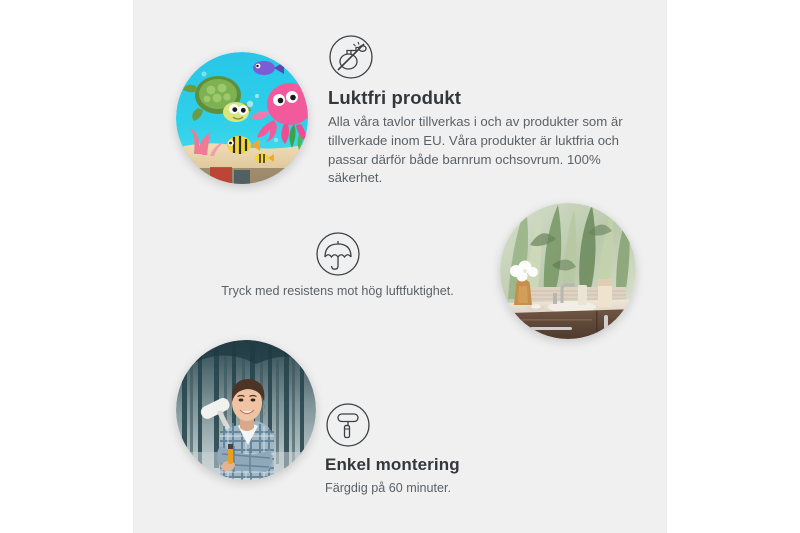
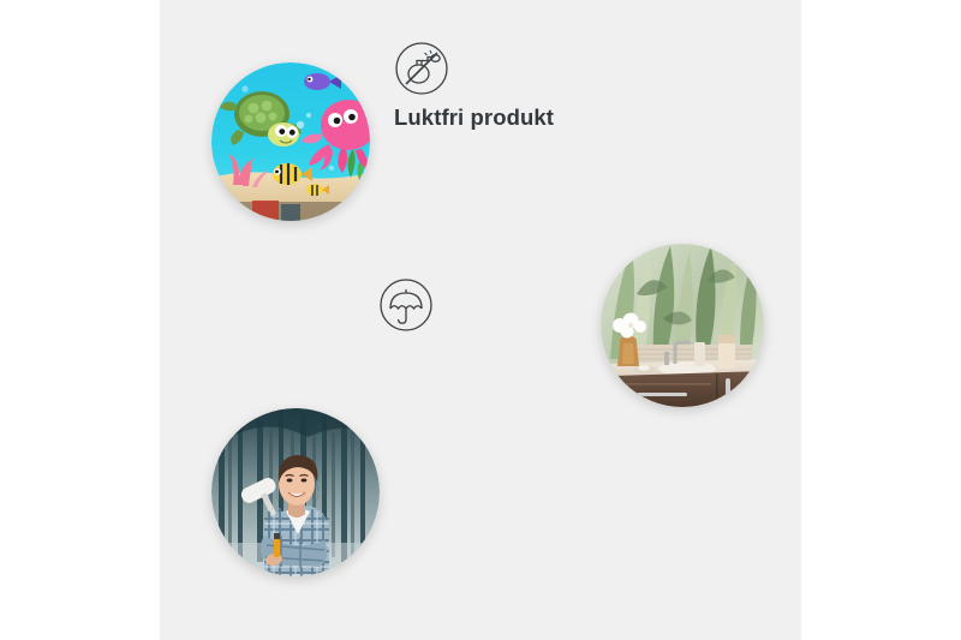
  Luktfri produkt
- Alla våra tavlor tillverkas i och av produkter som är tillverkade inom EU. Våra produkter är luktfria och passar därför både barnrum ochsovrum. 100% säkerhet.
- Tryck med resistens mot hög luftfuktighet.
- Enkel montering
- Färgdig på 60 minuter.
